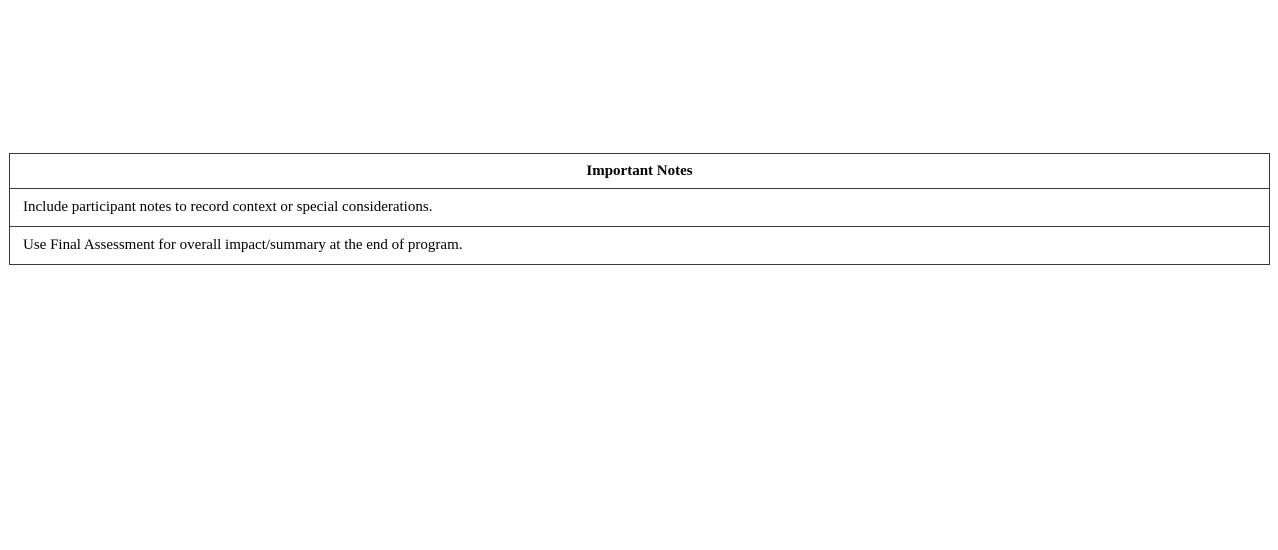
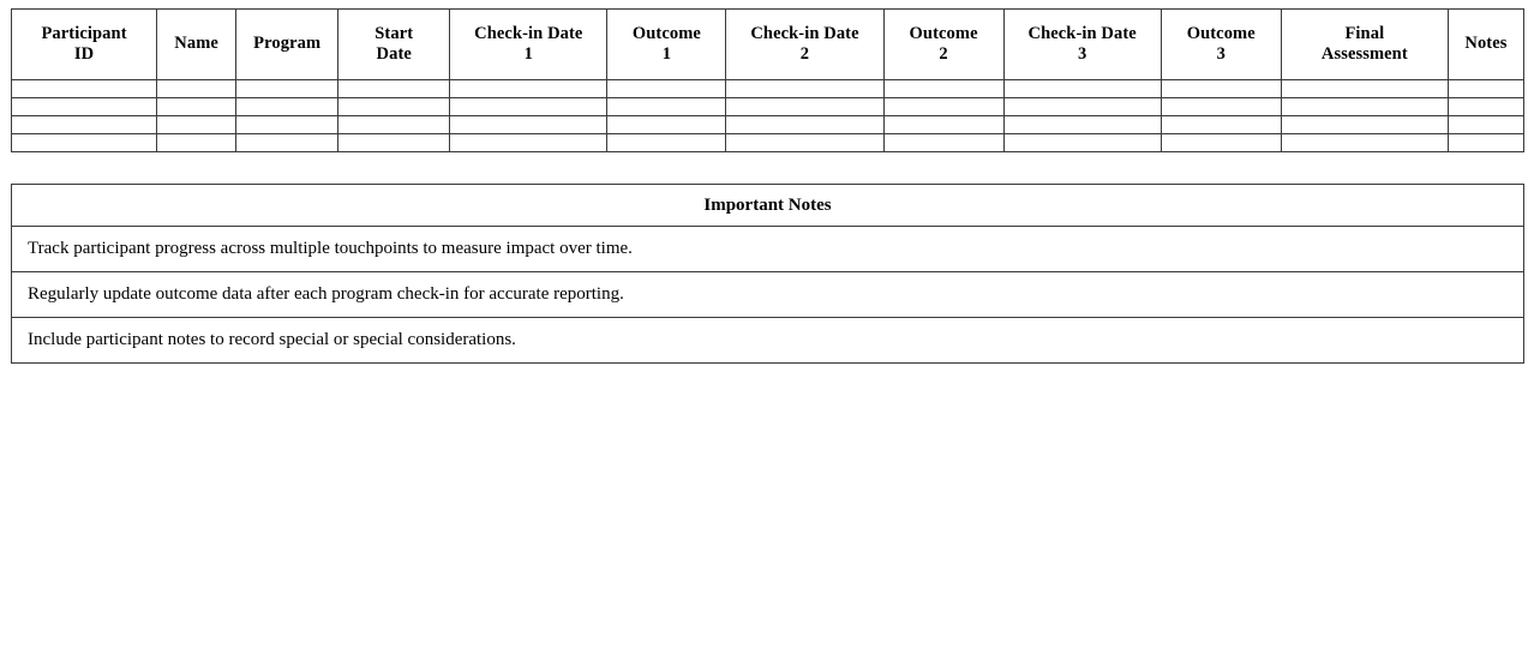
+ Participant ID	Name	Program	Start Date	Check-in Date 1	Outcome 1	Check-in Date 2	Outcome 2	Check-in Date 3	Outcome 3	Final Assessment	Notes
  Important Notes
+ Track participant progress across multiple touchpoints to measure impact over time.
+ Regularly update outcome data after each program check-in for accurate reporting.
- Include participant notes to record context or special considerations.
+ Include participant notes to record special or special considerations.
- Use Final Assessment for overall impact/summary at the end of program.
